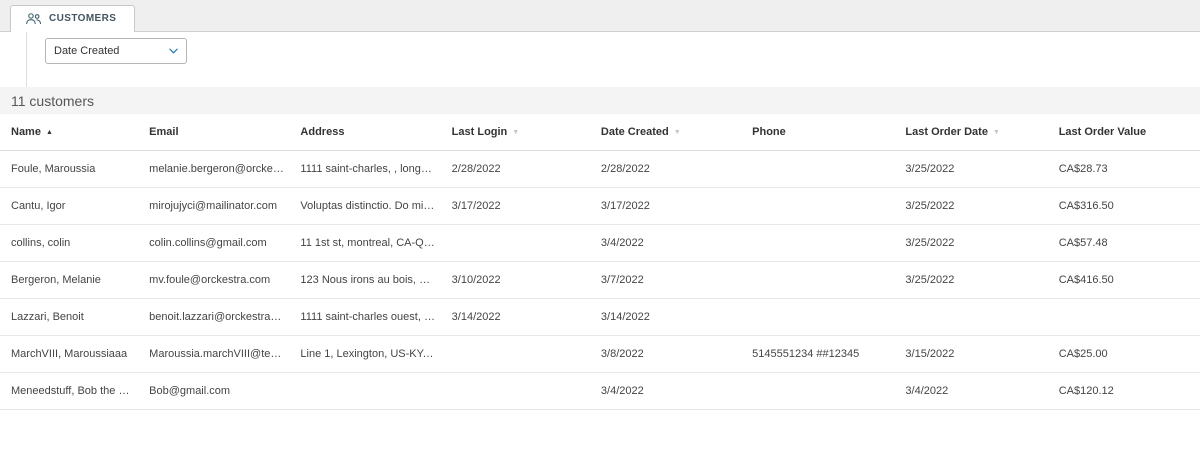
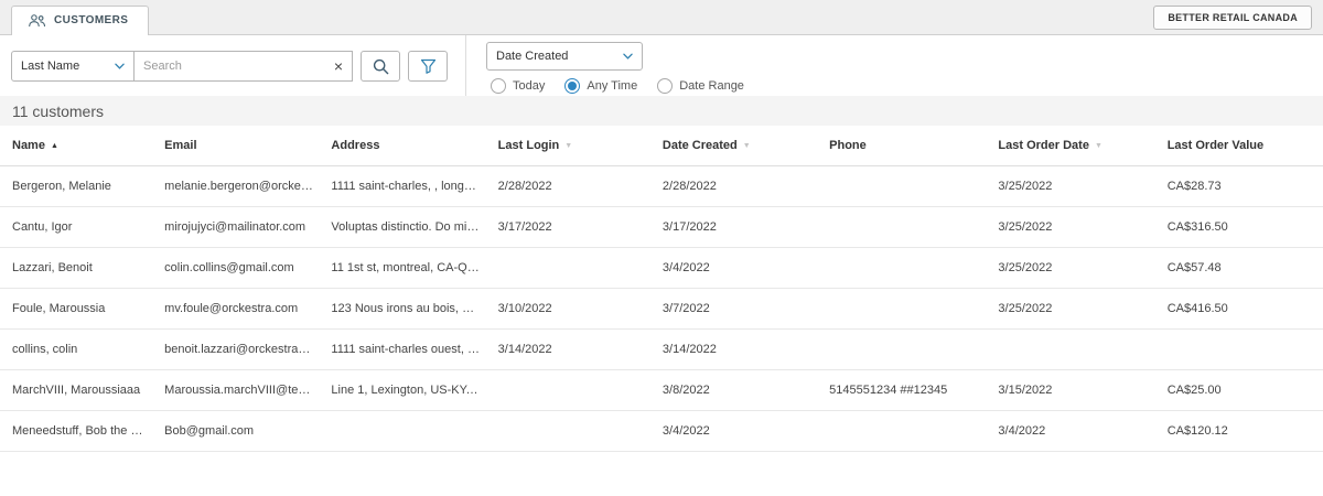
  CUSTOMERS
+ BETTER RETAIL CANADA
+ Last Name
+ Search
+ ×
  Date Created
+ Today
+ Any Time
+ Date Range
  11 customers
  Name	Email	Address	Last Login	Date Created	Phone	Last Order Date	Last Order Value
- Foule, Maroussia	melanie.bergeron@orckestra	1111 saint-charles, , longueuil	2/28/2022	2/28/2022		3/25/2022	CA$28.73
+ Bergeron, Melanie	melanie.bergeron@orckestra	1111 saint-charles, , longueuil	2/28/2022	2/28/2022		3/25/2022	CA$28.73
  Cantu, Igor	mirojujyci@mailinator.com	Voluptas distinctio. Do minim	3/17/2022	3/17/2022		3/25/2022	CA$316.50
- collins, colin	colin.collins@gmail.com	11 1st st, montreal, CA-QC, a		3/4/2022		3/25/2022	CA$57.48
+ Lazzari, Benoit	colin.collins@gmail.com	11 1st st, montreal, CA-QC, a		3/4/2022		3/25/2022	CA$57.48
- Bergeron, Melanie	mv.foule@orckestra.com	123 Nous irons au bois, Lexin	3/10/2022	3/7/2022		3/25/2022	CA$416.50
+ Foule, Maroussia	mv.foule@orckestra.com	123 Nous irons au bois, Lexin	3/10/2022	3/7/2022		3/25/2022	CA$416.50
- Lazzari, Benoit	benoit.lazzari@orckestra.com	1111 saint-charles ouest, , Lo	3/14/2022	3/14/2022
+ collins, colin	benoit.lazzari@orckestra.com	1111 saint-charles ouest, , Lo	3/14/2022	3/14/2022
  MarchVIII, Maroussiaaa	Maroussia.marchVIII@test.co	Line 1, Lexington, US-KY, 40		3/8/2022	5145551234 ##12345	3/15/2022	CA$25.00
  Meneedstuff, Bob the Shop	Bob@gmail.com			3/4/2022		3/4/2022	CA$120.12
